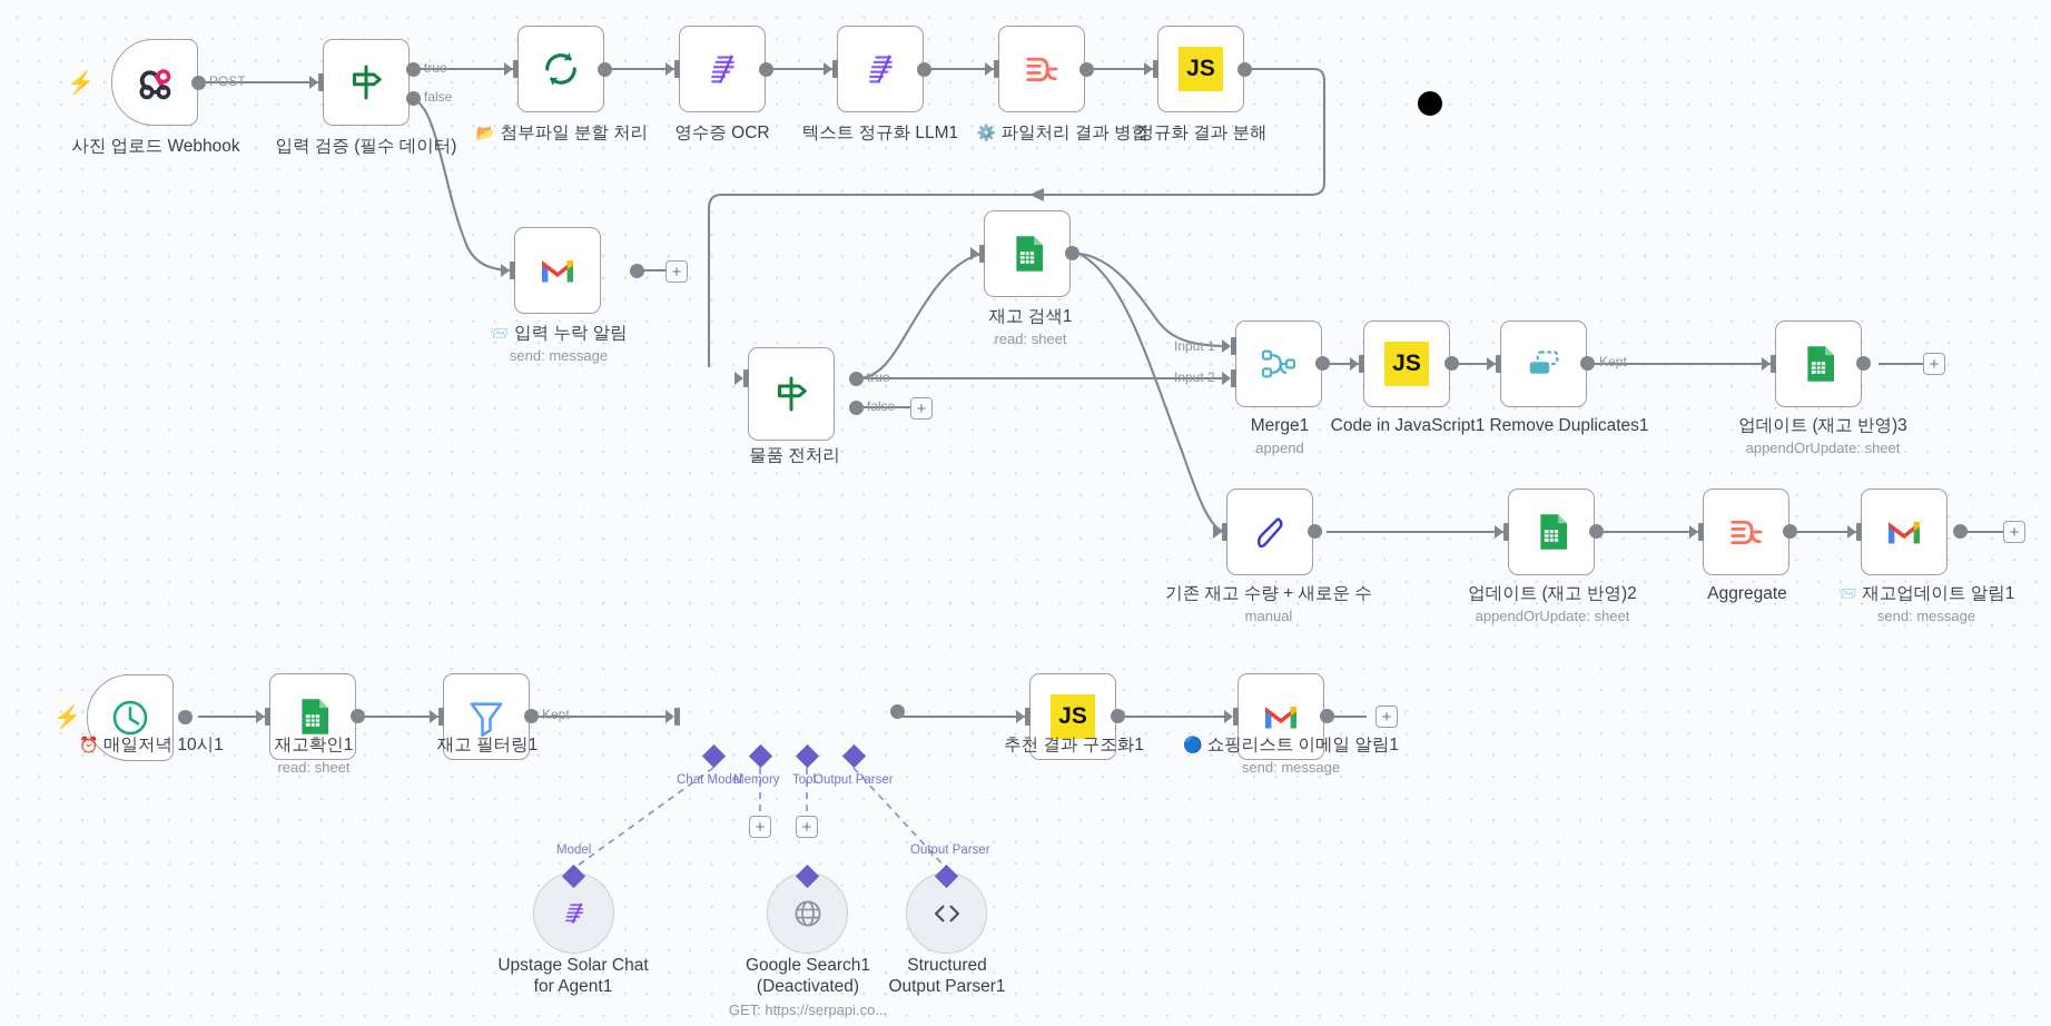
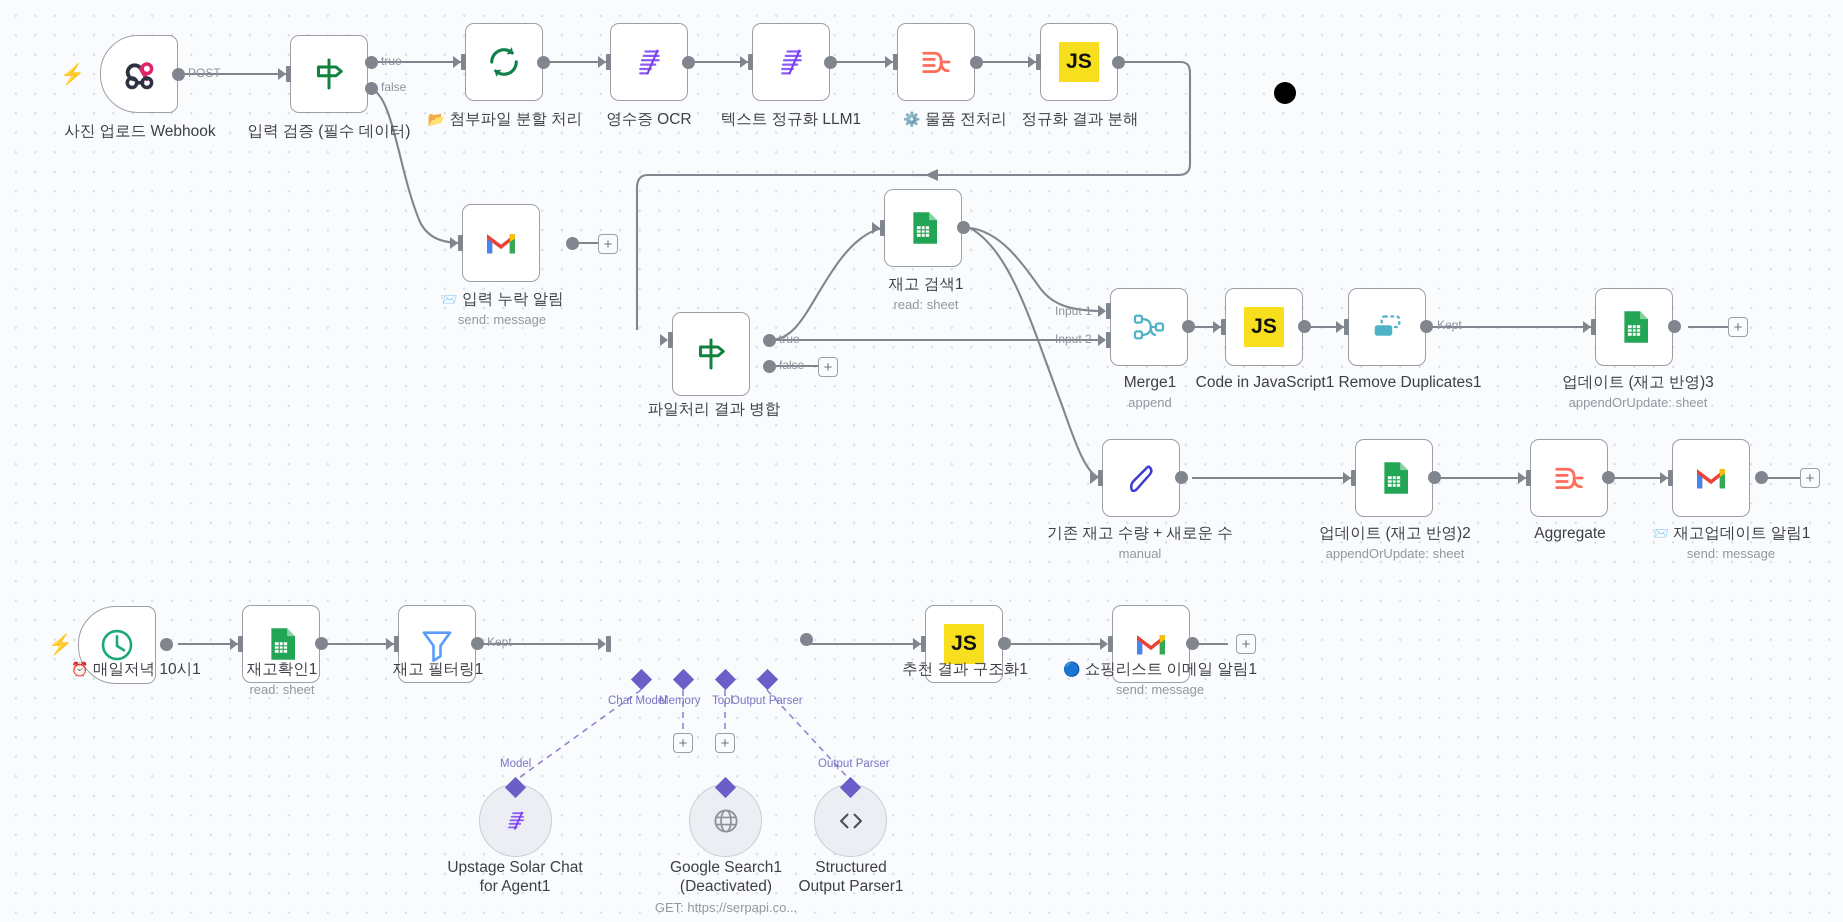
  ⚡
  POST
  사진 업로드 Webhook
  true
  false
  입력 검증 (필수 데이터)
  📂 첨부파일 분할 처리
  영수증 OCR
  텍스트 정규화 LLM1
- ⚙️ 파일처리 결과 병합
+ ⚙️ 물품 전처리
  JS
  정규화 결과 분해
  +
  📨 입력 누락 알림
  send: message
  true
  false
  +
- 물품 전처리
+ 파일처리 결과 병합
  재고 검색1
  read: sheet
  Input 1
  Input 2
  Merge1
  append
  JS
  Code in JavaScript1
  Kept
  Remove Duplicates1
  +
  업데이트 (재고 반영)3
  appendOrUpdate: sheet
  기존 재고 수량 + 새로운 수
  manual
  업데이트 (재고 반영)2
  appendOrUpdate: sheet
  Aggregate
  +
  📨 재고업데이트 알림1
  send: message
  ⚡
  ⏰ 매일저녁 10시1
  재고확인1
  read: sheet
  Kept
  재고 필터링1
  Chat Model
  Memory
  Tool
  Output Parser
  +
  +
  JS
  추천 결과 구조화1
  +
  🔵 쇼핑리스트 이메일 알림1
  send: message
  Model
  Upstage Solar Chat for Agent1
  Google Search1 (Deactivated)
  GET: https://serpapi.co...
  Output Parser
  Structured Output Parser1
